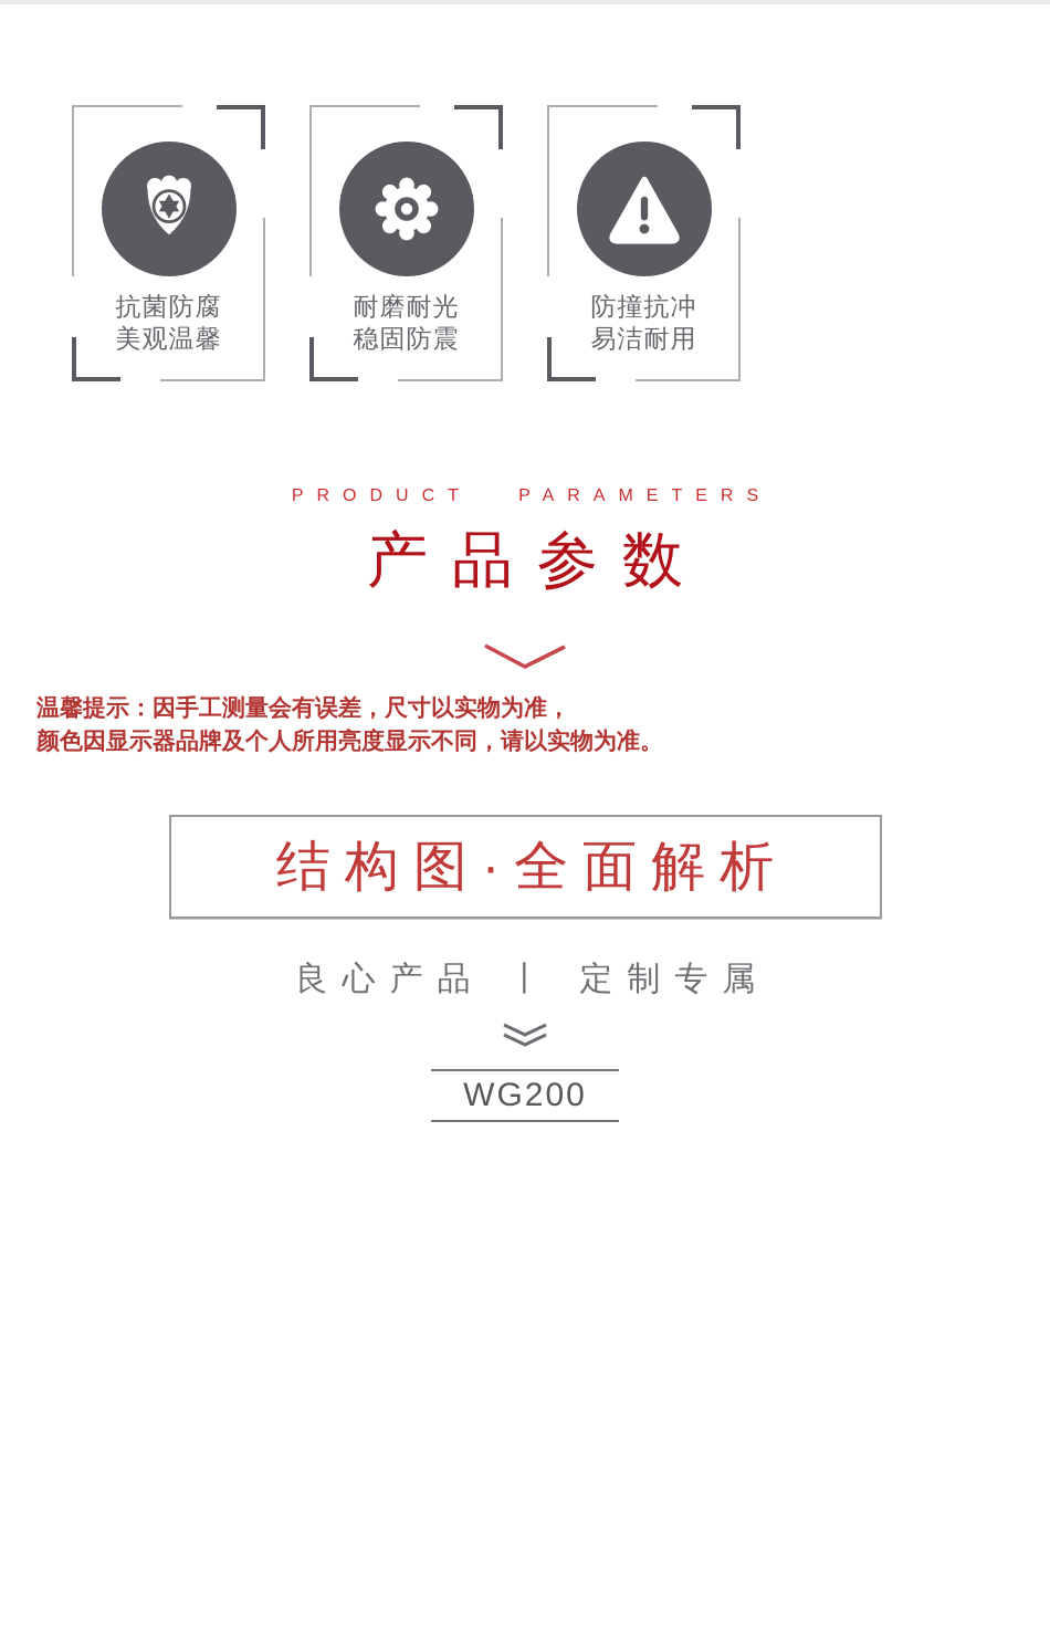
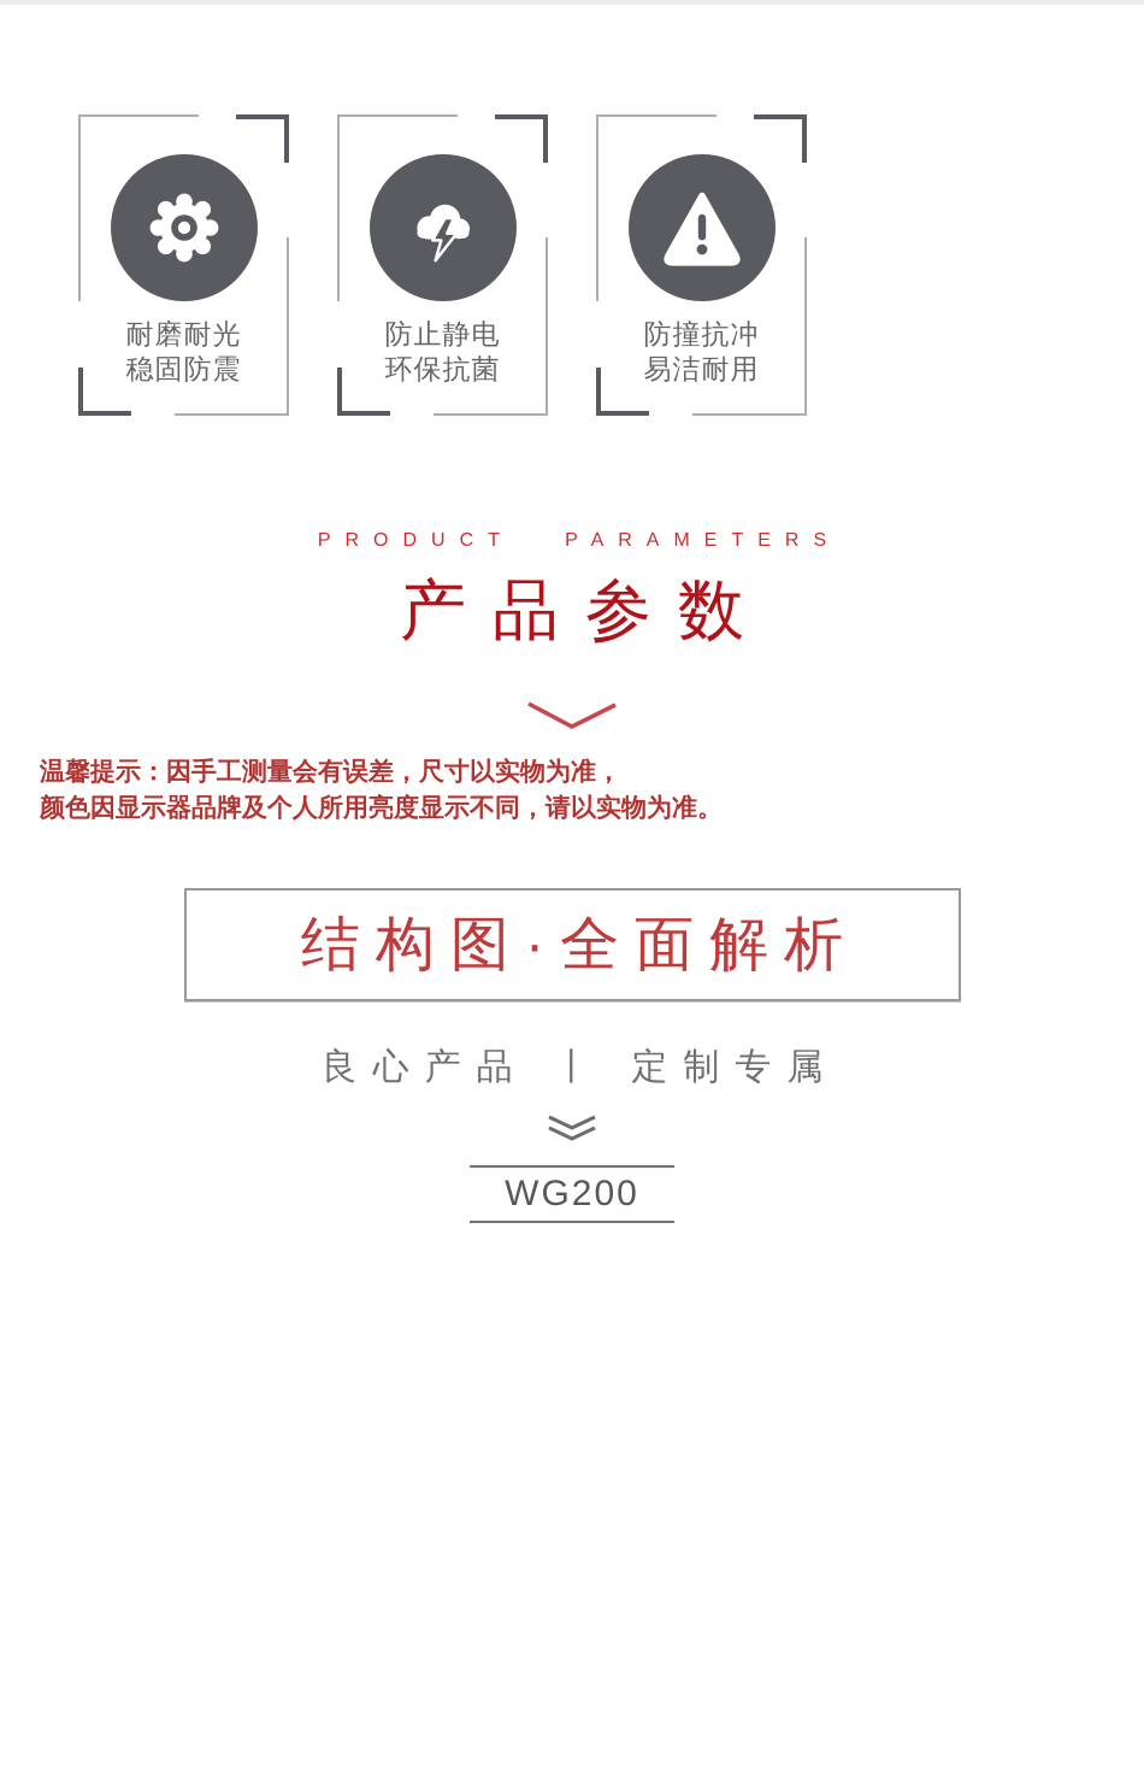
- 抗菌防腐
- 美观温馨
  耐磨耐光
  稳固防震
+ 防止静电
+ 环保抗菌
  防撞抗冲
  易洁耐用
  PRODUCT PARAMETERS
  产品参数
  温馨提示：因手工测量会有误差，尺寸以实物为准，
  颜色因显示器品牌及个人所用亮度显示不同，请以实物为准。
  结构图·全面解析
  良心产品 丨 定制专属
  WG200
